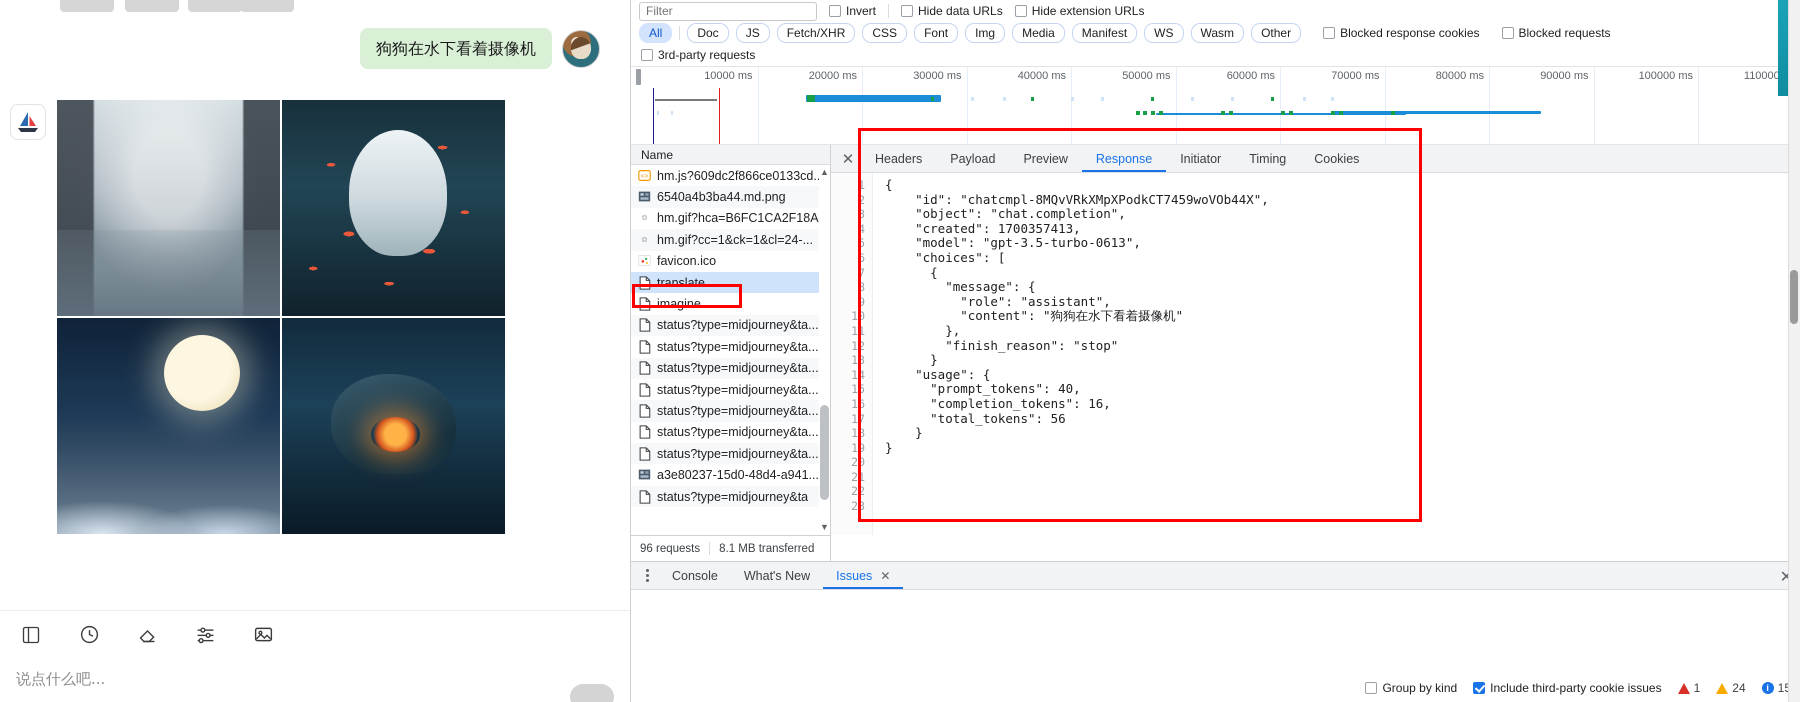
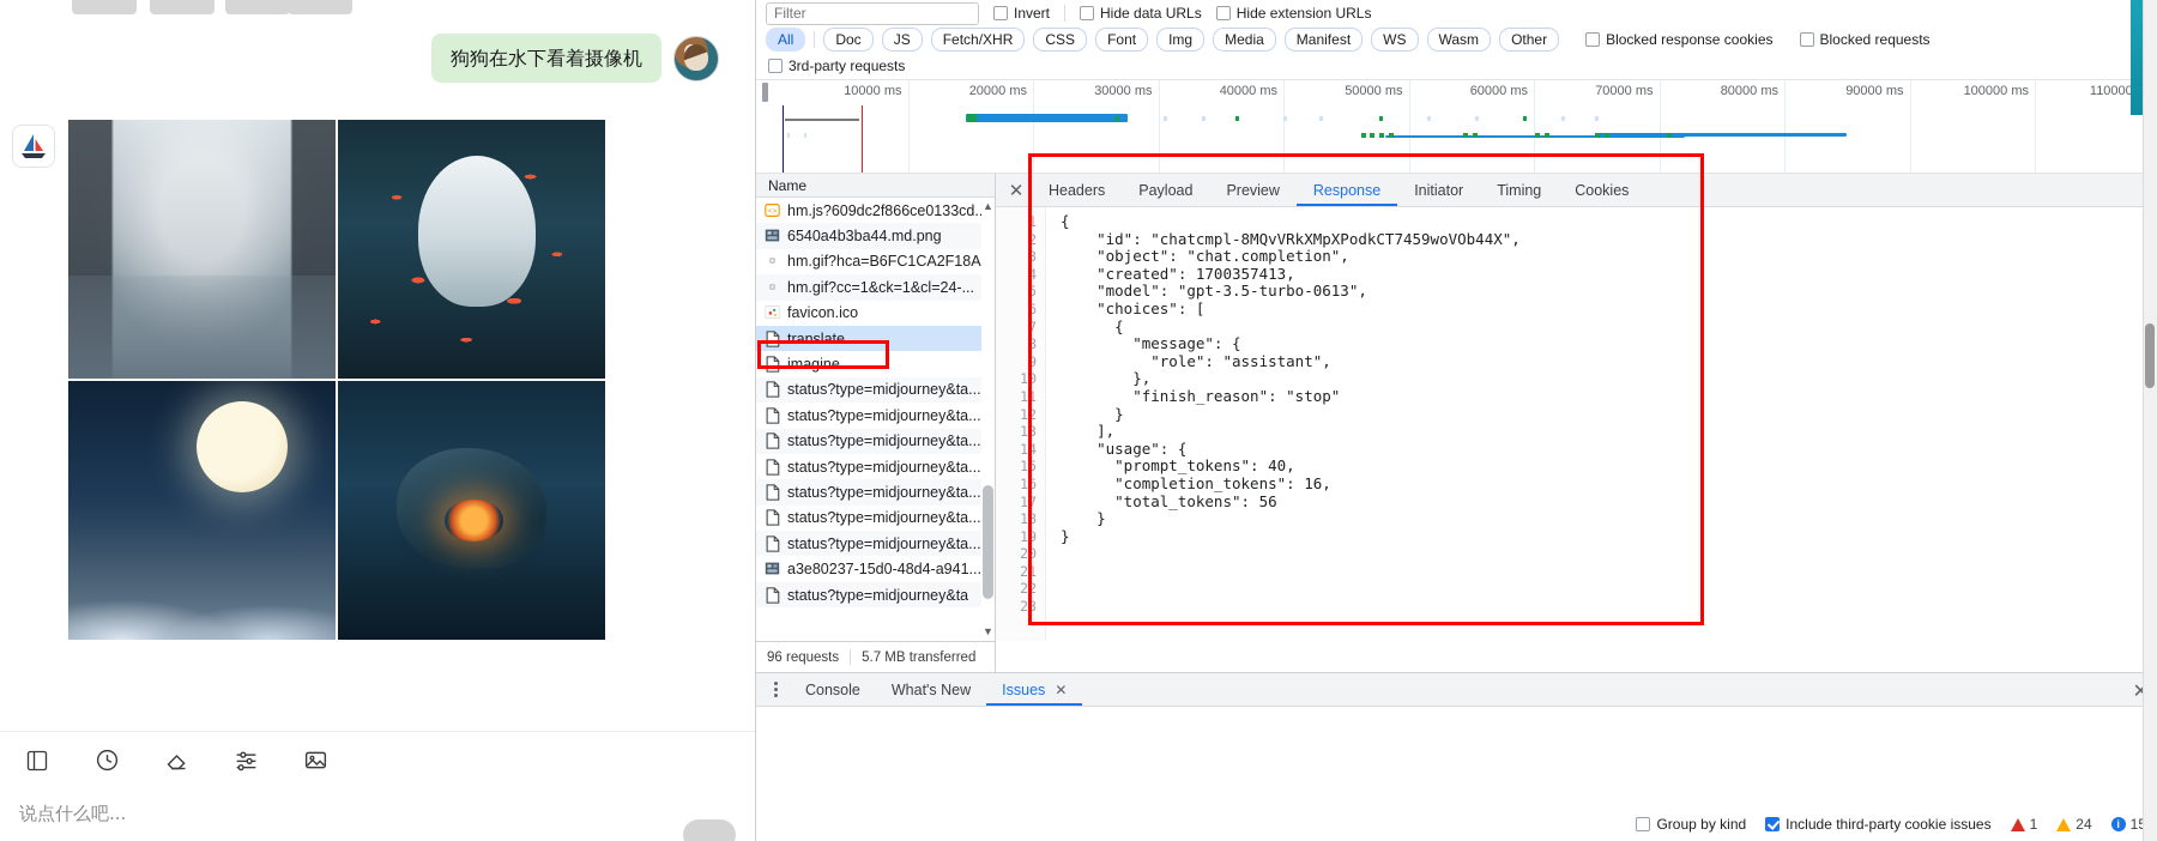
  狗狗在水下看着摄像机
  说点什么吧...
  Filter
  Invert
  Hide data URLs
  Hide extension URLs
  All
  Doc
  JS
  Fetch/XHR
  CSS
  Font
  Img
  Media
  Manifest
  WS
  Wasm
  Other
  Blocked response cookies
  Blocked requests
  3rd-party requests
  10000 ms
  20000 ms
  30000 ms
  40000 ms
  50000 ms
  60000 ms
  70000 ms
  80000 ms
  90000 ms
  100000 ms
  110000
  Name
  hm.js?609dc2f866ce0133cd.
  6540a4b3ba44.md.png
  hm.gif?hca=B6FC1CA2F18A
  hm.gif?cc=1&ck=1&cl=24-...
  favicon.ico
  translate
  imagine
  status?type=midjourney&ta...
  status?type=midjourney&ta...
  status?type=midjourney&ta...
  status?type=midjourney&ta...
  status?type=midjourney&ta...
  status?type=midjourney&ta...
  status?type=midjourney&ta...
  a3e80237-15d0-48d4-a941...
  status?type=midjourney&ta
  ▲
  ▼
  96 requests
- 8.1 MB transferred
+ 5.7 MB transferred
  ✕
  Headers
  Payload
  Preview
  Response
  Initiator
  Timing
  Cookies
  1
  2
  3
  4
  5
  6
  7
  8
  9
  10
  11
  12
  13
  14
  15
  16
  17
  18
  19
  20
  21
  22
  23
  {
  "id": "chatcmpl-8MQvVRkXMpXPodkCT7459woVOb44X",
  "object": "chat.completion",
  "created": 1700357413,
  "model": "gpt-3.5-turbo-0613",
  "choices": [
  {
  "message": {
  "role": "assistant",
- "content": "狗狗在水下看着摄像机"
  },
  "finish_reason": "stop"
  }
+ ],
  "usage": {
  "prompt_tokens": 40,
  "completion_tokens": 16,
  "total_tokens": 56
  }
  }
  Console
  What's New
  Issues
  ✕
  ✕
  Group by kind
  Include third-party cookie issues
  1
  24
  i
